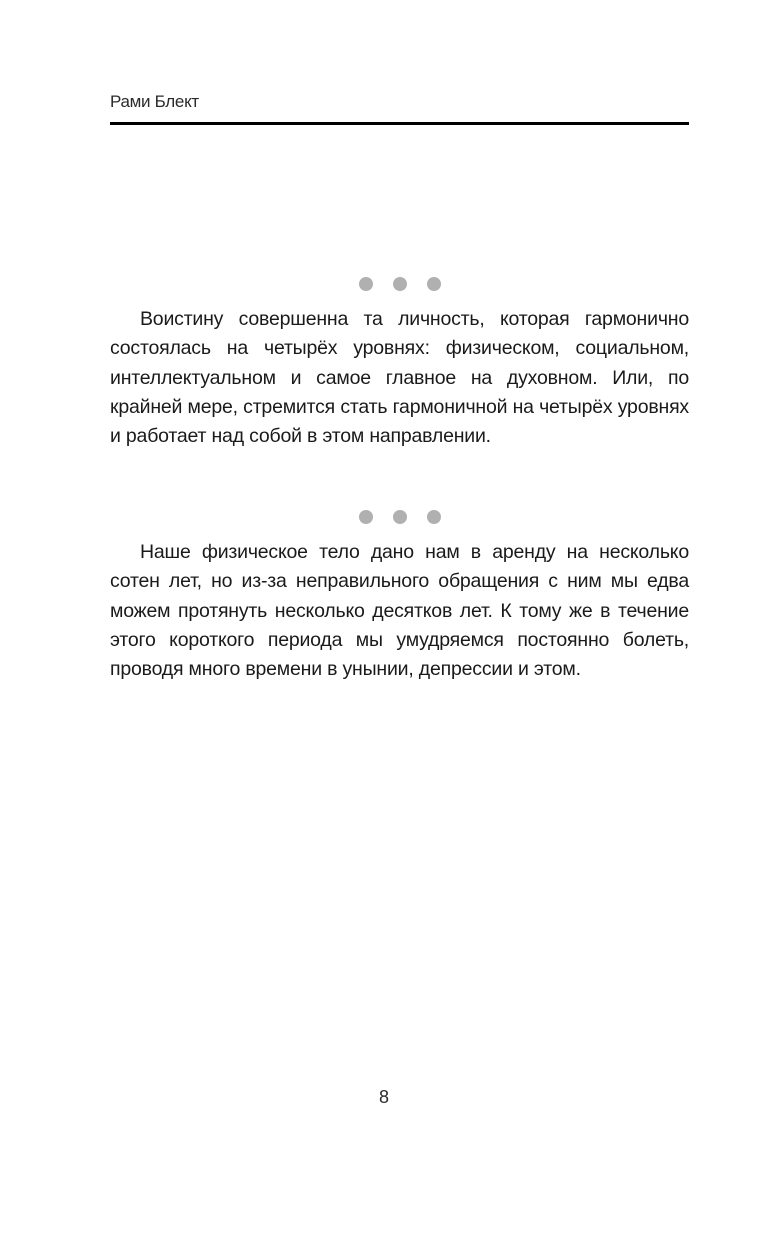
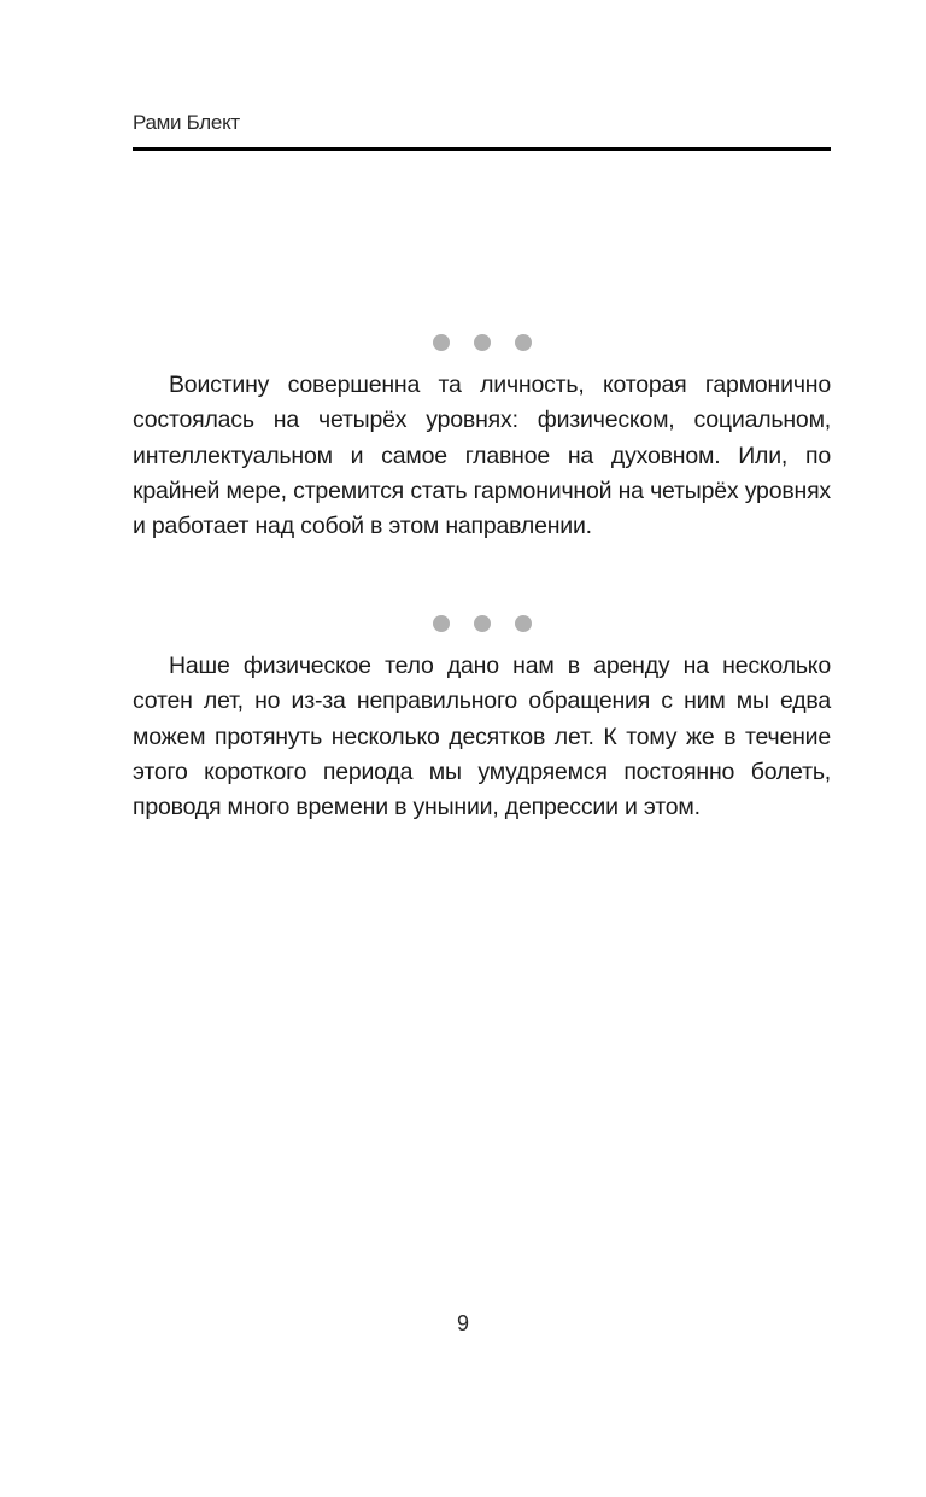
  Рами Блект
  Воистину совершенна та личность, которая гармонично состоялась на четырёх уровнях: физическом, социальном, интеллектуальном и самое главное на духовном. Или, по крайней мере, стремится стать гармоничной на четырёх уровнях и работает над собой в этом направлении.
  Наше физическое тело дано нам в аренду на несколько сотен лет, но из-за неправильного обращения с ним мы едва можем протянуть несколько десятков лет. К тому же в течение этого короткого периода мы умудряемся постоянно болеть, проводя много времени в унынии, депрессии и этом.
- 8
+ 9
